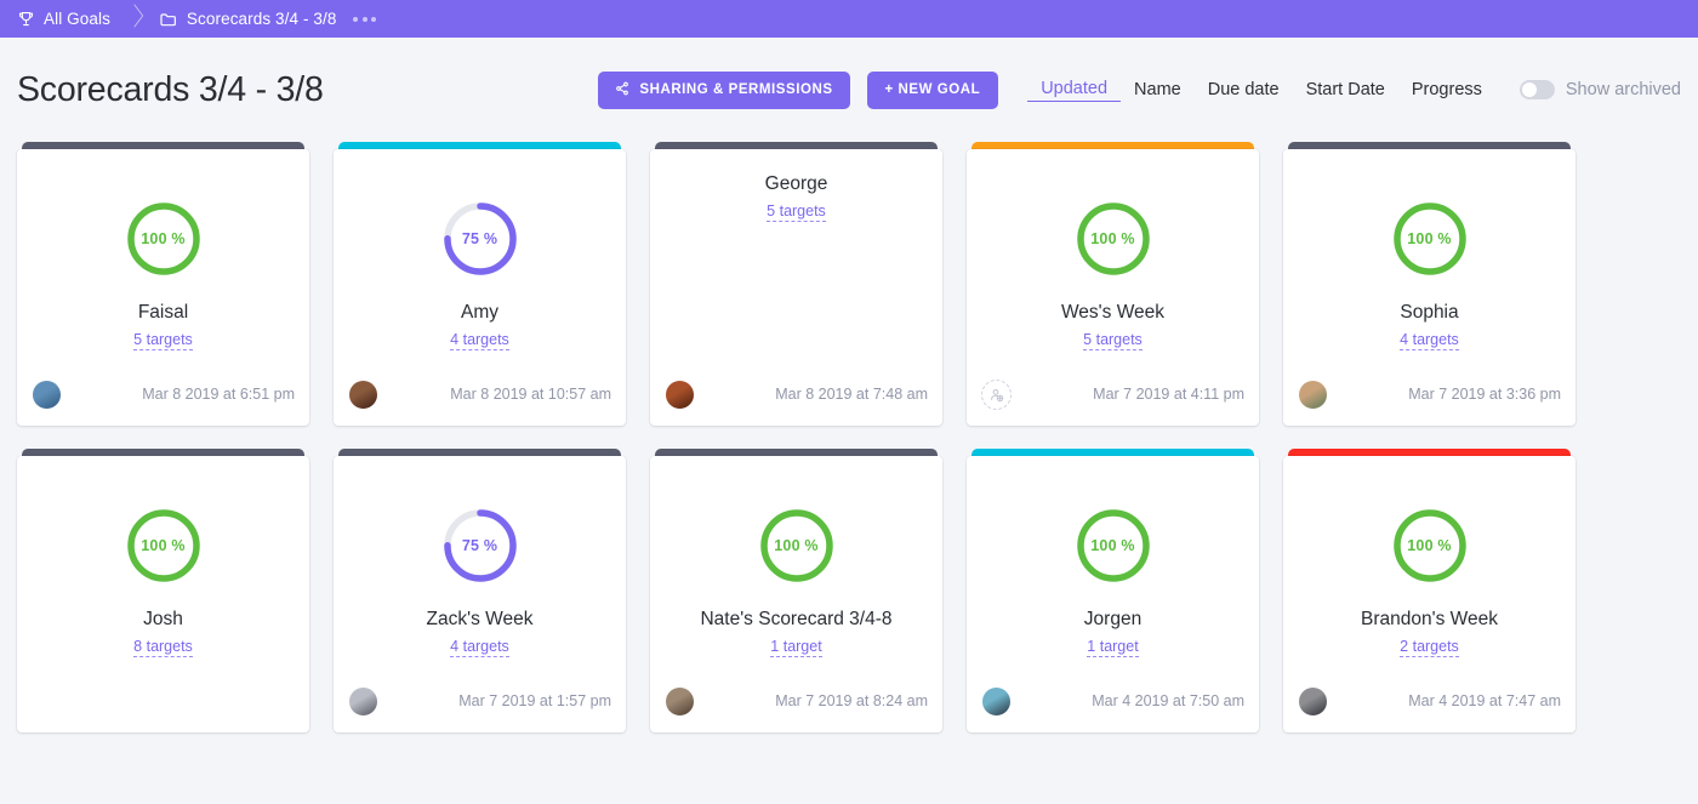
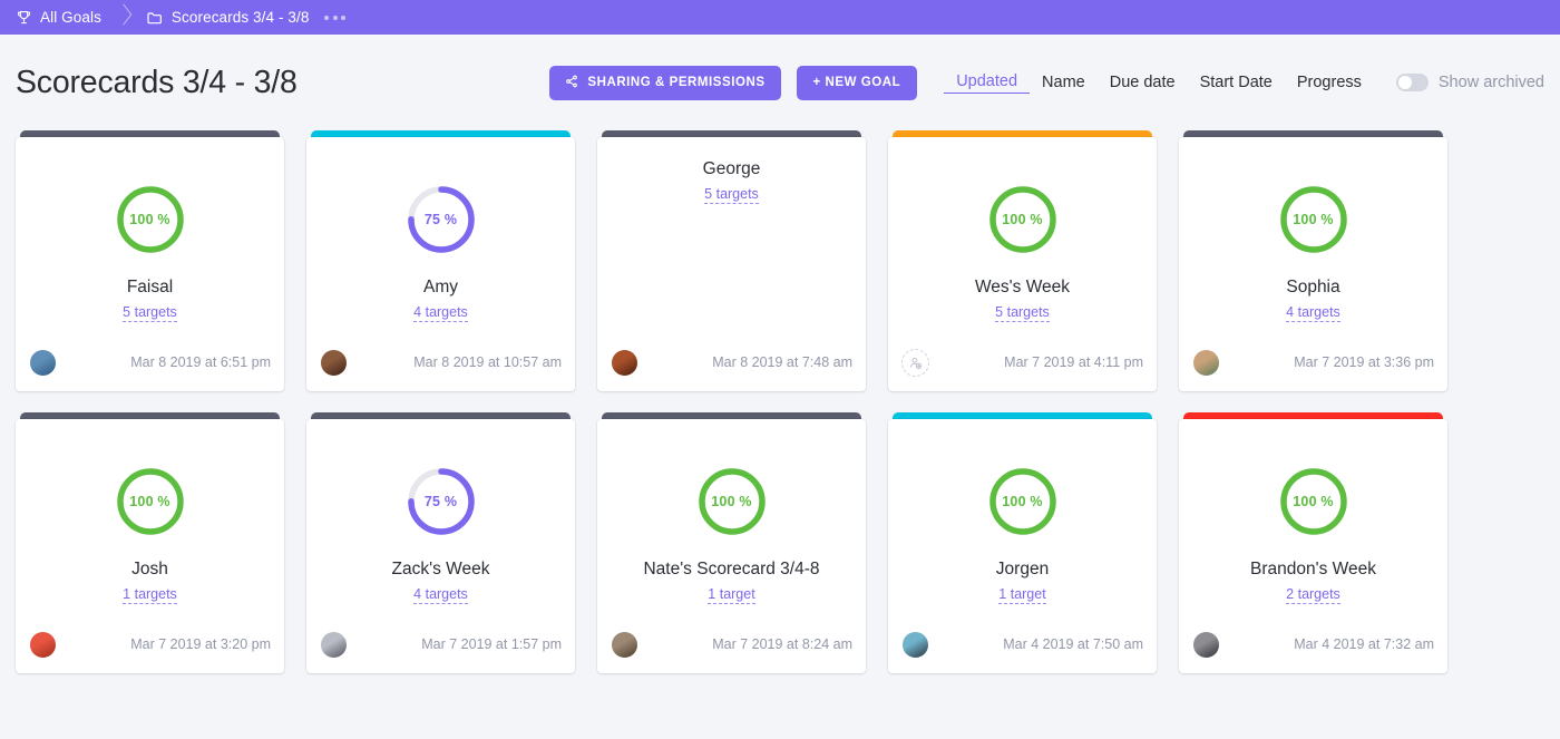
  All Goals
  Scorecards 3/4 - 3/8
  Scorecards 3/4 - 3/8
  SHARING & PERMISSIONS
  + NEW GOAL
  Updated
  Name
  Due date
  Start Date
  Progress
  Show archived
  100 %
  Faisal
  5 targets
  Mar 8 2019 at 6:51 pm
  75 %
  Amy
  4 targets
  Mar 8 2019 at 10:57 am
  George
  5 targets
  Mar 8 2019 at 7:48 am
  100 %
  Wes's Week
  5 targets
  Mar 7 2019 at 4:11 pm
  100 %
  Sophia
  4 targets
  Mar 7 2019 at 3:36 pm
  100 %
  Josh
- 8 targets
+ 1 targets
+ Mar 7 2019 at 3:20 pm
  75 %
  Zack's Week
  4 targets
  Mar 7 2019 at 1:57 pm
  100 %
  Nate's Scorecard 3/4-8
  1 target
  Mar 7 2019 at 8:24 am
  100 %
  Jorgen
  1 target
  Mar 4 2019 at 7:50 am
  100 %
  Brandon's Week
  2 targets
- Mar 4 2019 at 7:47 am
+ Mar 4 2019 at 7:32 am
